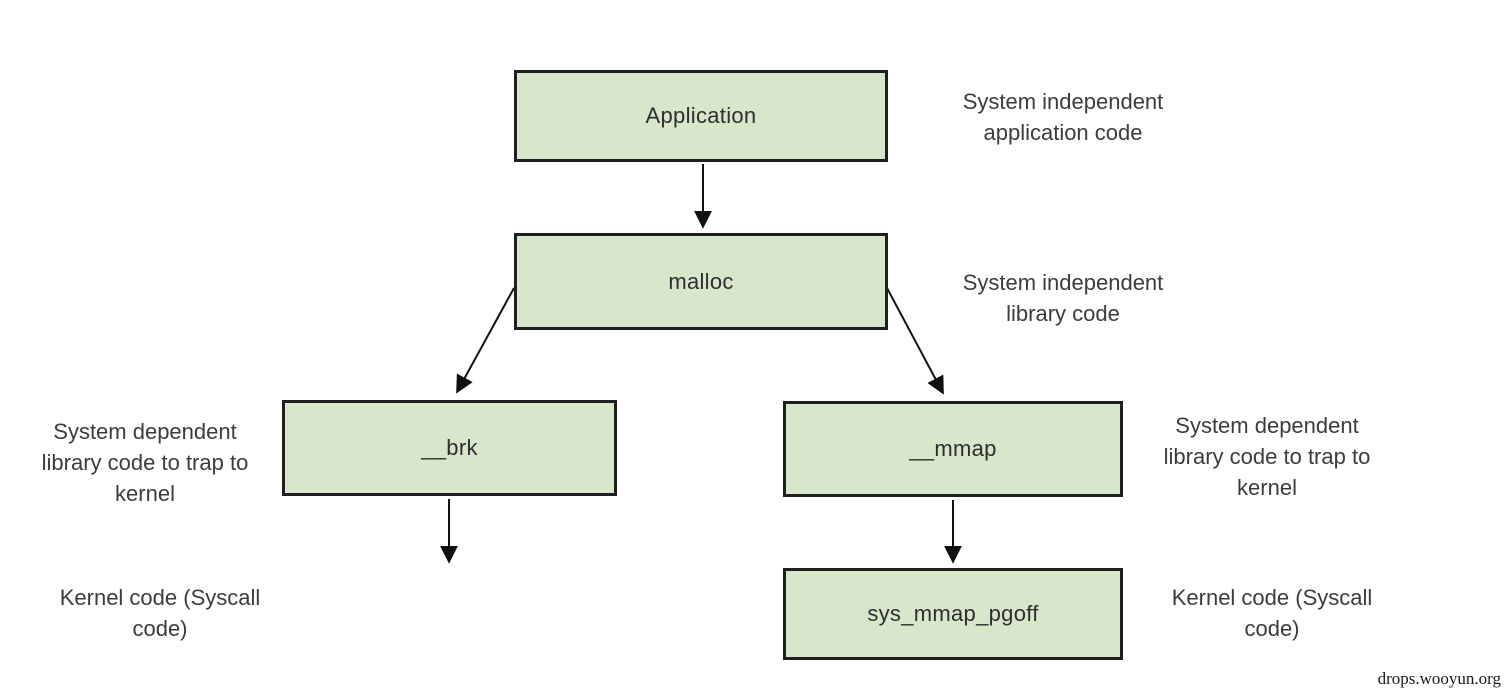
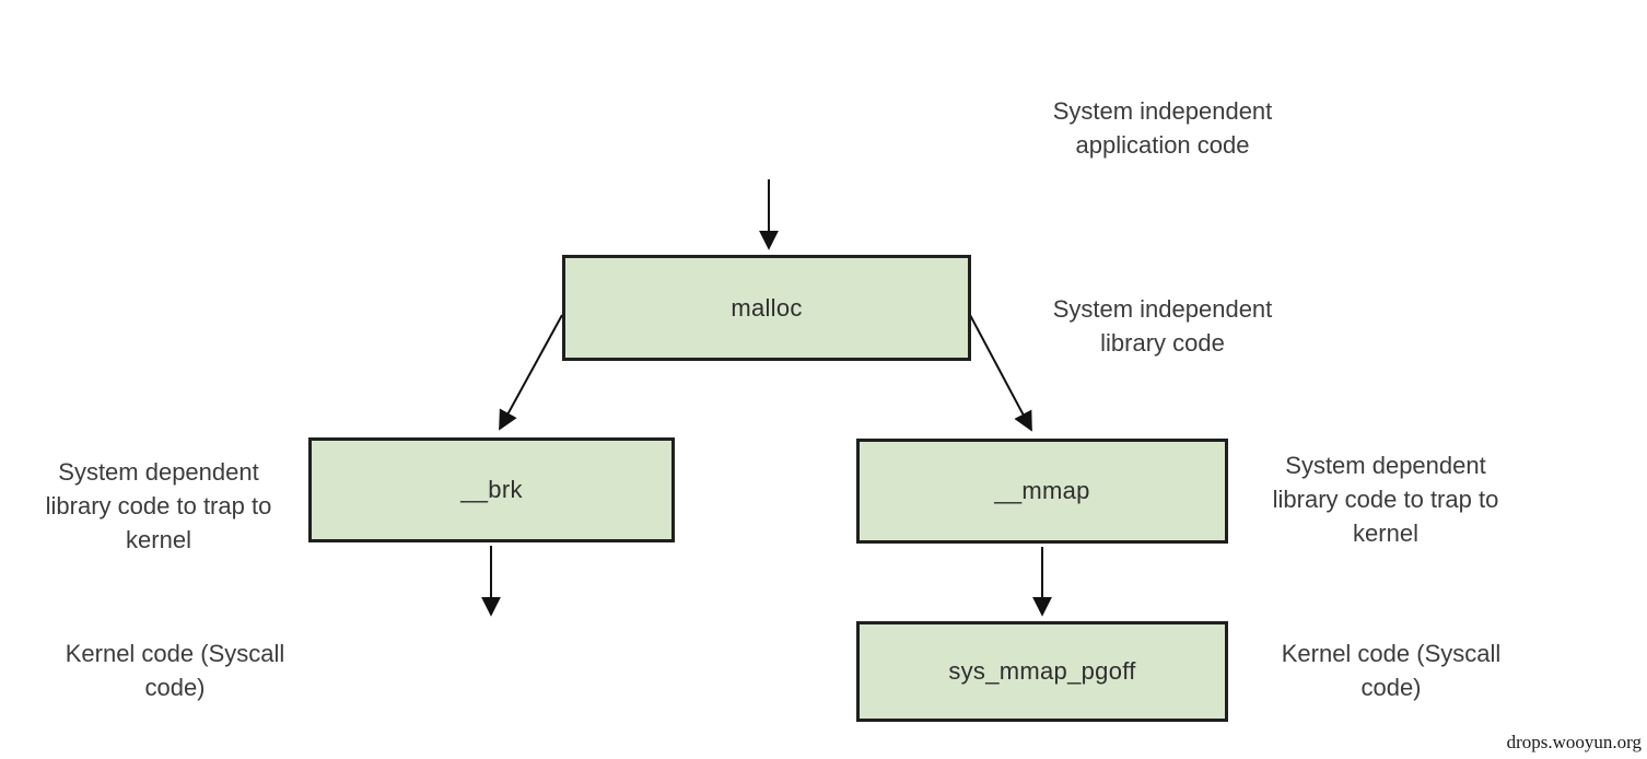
- Application
  malloc
  __brk
  __mmap
  sys_mmap_pgoff
  System independent
  application code
  System independent
  library code
  System dependent
  library code to trap to
  kernel
  System dependent
  library code to trap to
  kernel
  Kernel code (Syscall
  code)
  Kernel code (Syscall
  code)
  drops.wooyun.org
